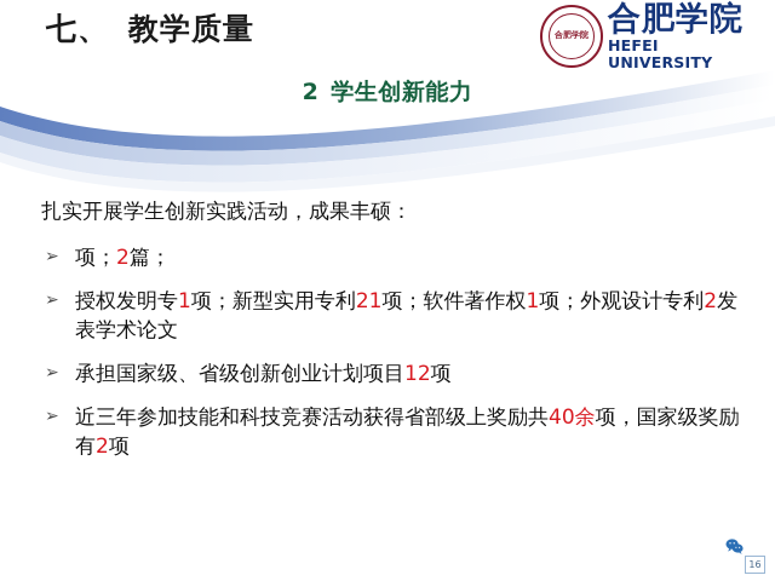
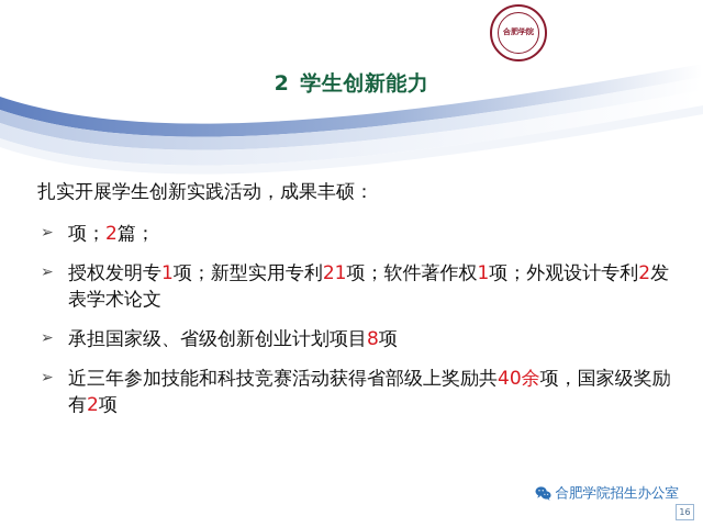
- 七、 教学质量
- 合肥学院
- HEFEI UNIVERSITY
  2 学生创新能力
  扎实开展学生创新实践活动，成果丰硕：
  ➢
  项；2篇；
  ➢
  授权发明专1项；新型实用专利21项；软件著作权1项；外观设计专利2发表学术论文
  ➢
- 承担国家级、省级创新创业计划项目12项
+ 承担国家级、省级创新创业计划项目8项
  ➢
  近三年参加技能和科技竞赛活动获得省部级上奖励共40余项，国家级奖励有2项
+ 合肥学院招生办公室
  16
